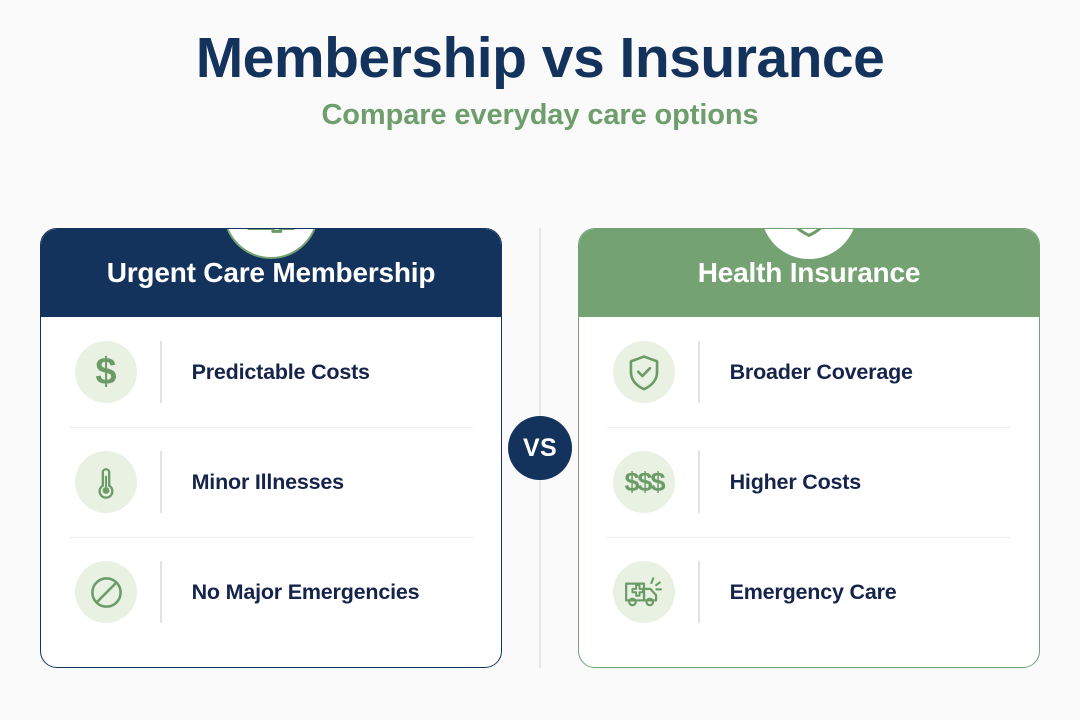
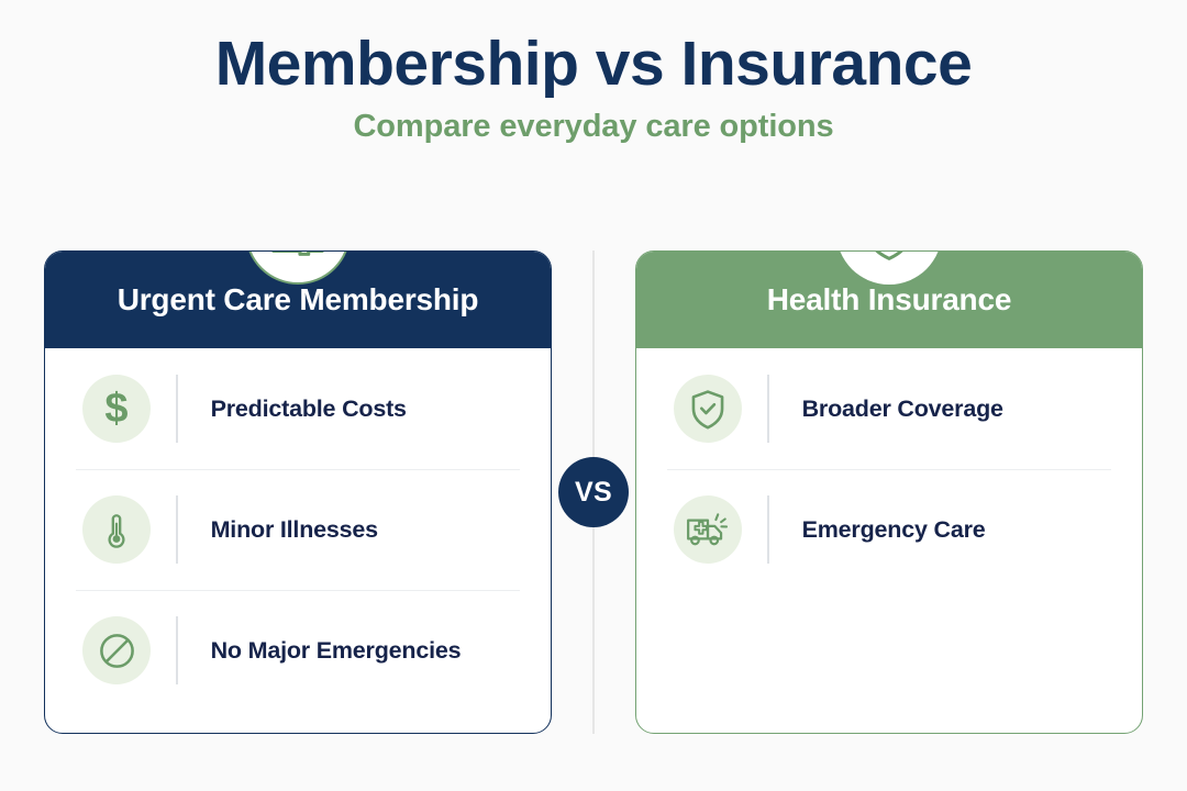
  Membership vs Insurance
  Compare everyday care options
  VS
  Urgent Care Membership
  $
  Predictable Costs
  Minor Illnesses
  No Major Emergencies
  Health Insurance
  Broader Coverage
- $$$
- Higher Costs
  Emergency Care
